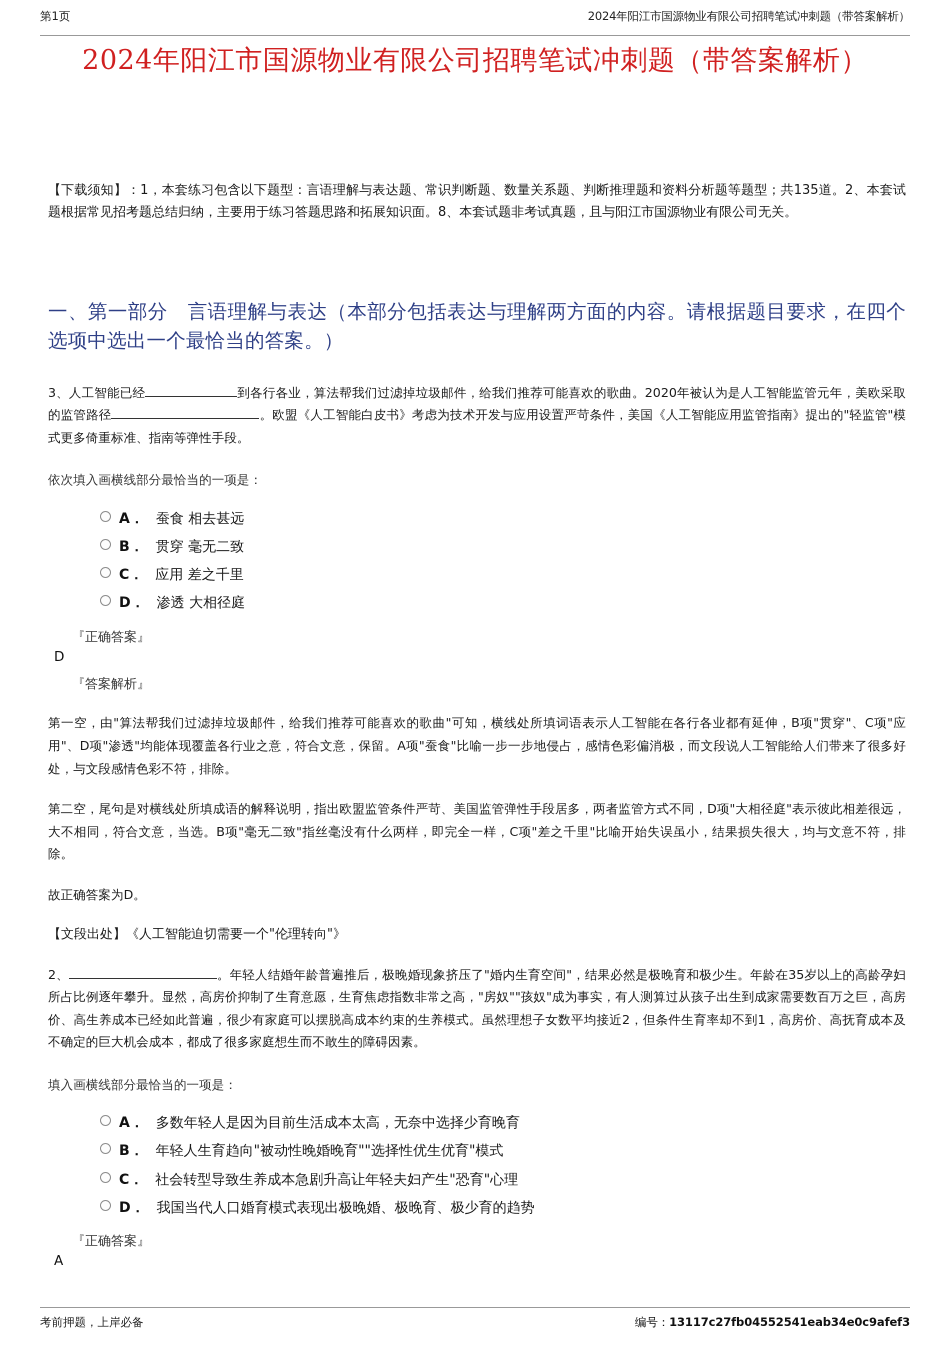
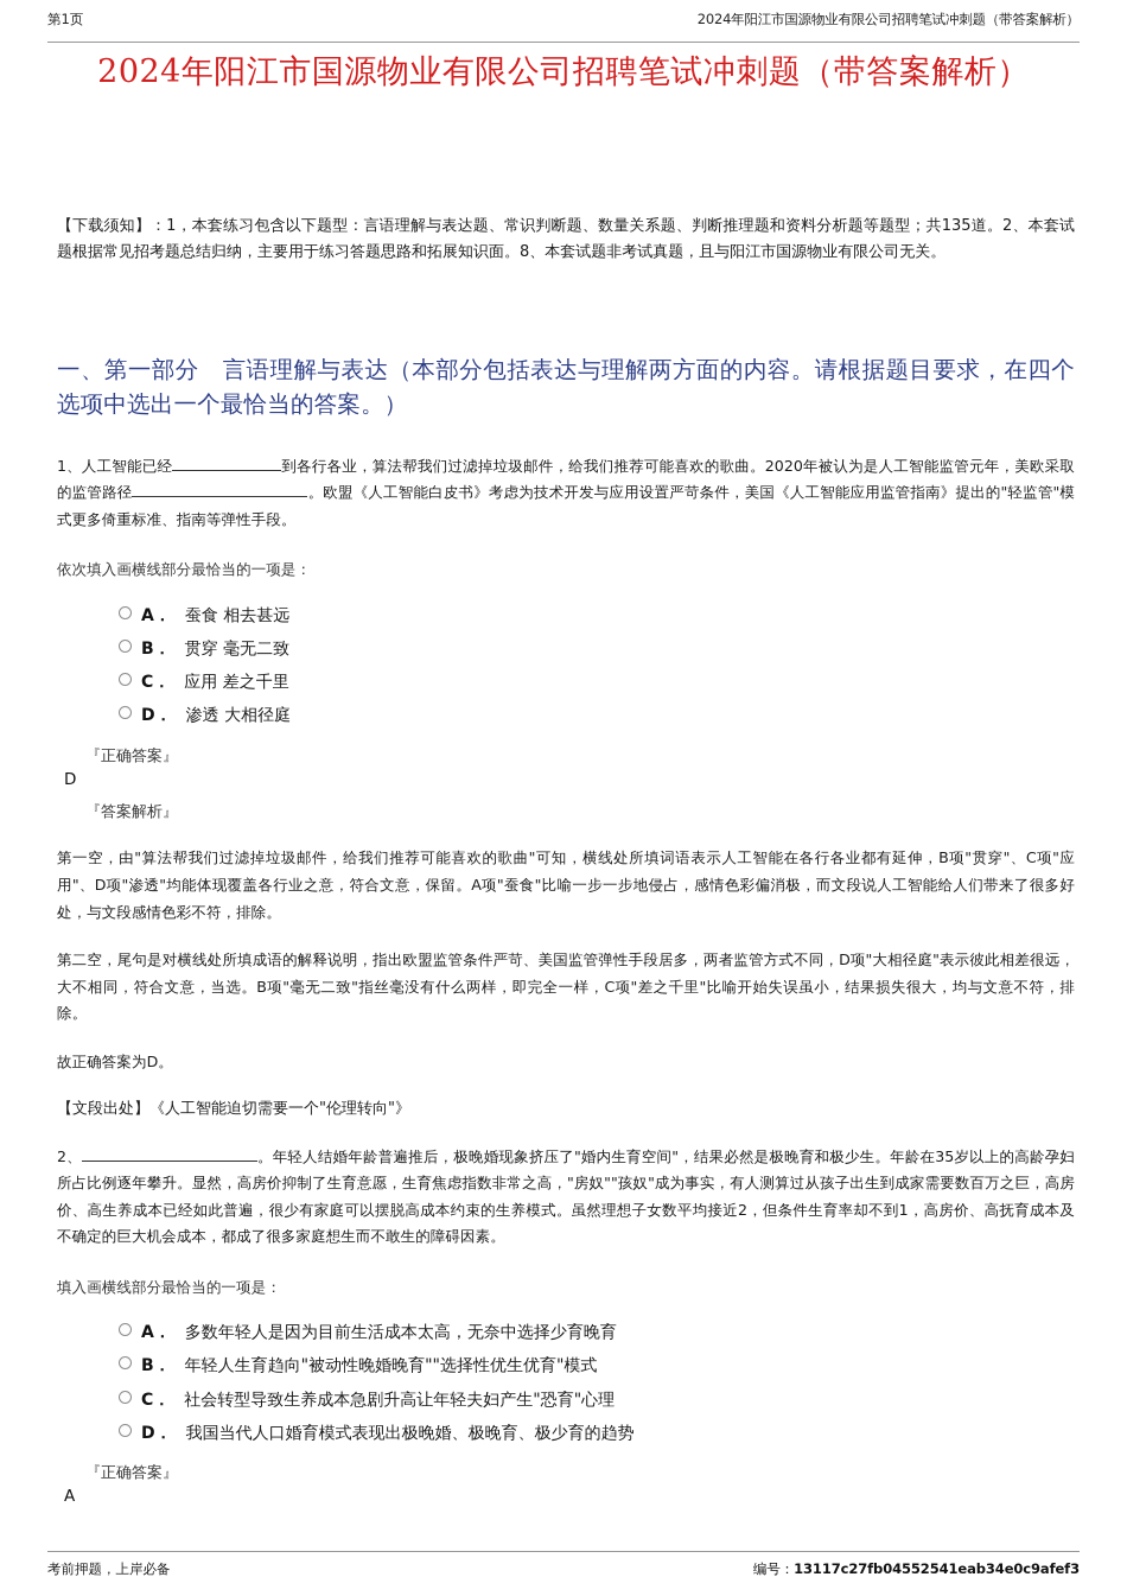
  第1页
  2024年阳江市国源物业有限公司招聘笔试冲刺题（带答案解析）
  2024年阳江市国源物业有限公司招聘笔试冲刺题（带答案解析）
  【下载须知】：1，本套练习包含以下题型：言语理解与表达题、常识判断题、数量关系题、判断推理题和资料分析题等题型；共135道。2、本套试题根据常见招考题总结归纳，主要用于练习答题思路和拓展知识面。8、本套试题非考试真题，且与阳江市国源物业有限公司无关。
  一、第一部分 言语理解与表达（本部分包括表达与理解两方面的内容。请根据题目要求，在四个选项中选出一个最恰当的答案。）
- 3、人工智能已经 到各行各业，算法帮我们过滤掉垃圾邮件，给我们推荐可能喜欢的歌曲。2020年被认为是人工智能监管元年，美欧采取的监管路径 。欧盟《人工智能白皮书》考虑为技术开发与应用设置严苛条件，美国《人工智能应用监管指南》提出的"轻监管"模式更多倚重标准、指南等弹性手段。
+ 1、人工智能已经 到各行各业，算法帮我们过滤掉垃圾邮件，给我们推荐可能喜欢的歌曲。2020年被认为是人工智能监管元年，美欧采取的监管路径 。欧盟《人工智能白皮书》考虑为技术开发与应用设置严苛条件，美国《人工智能应用监管指南》提出的"轻监管"模式更多倚重标准、指南等弹性手段。
  依次填入画横线部分最恰当的一项是：
  A．
  蚕食 相去甚远
  B．
  贯穿 毫无二致
  C．
  应用 差之千里
  D．
  渗透 大相径庭
  『正确答案』
  D
  『答案解析』
  第一空，由"算法帮我们过滤掉垃圾邮件，给我们推荐可能喜欢的歌曲"可知，横线处所填词语表示人工智能在各行各业都有延伸，B项"贯穿"、C项"应用"、D项"渗透"均能体现覆盖各行业之意，符合文意，保留。A项"蚕食"比喻一步一步地侵占，感情色彩偏消极，而文段说人工智能给人们带来了很多好处，与文段感情色彩不符，排除。
  第二空，尾句是对横线处所填成语的解释说明，指出欧盟监管条件严苛、美国监管弹性手段居多，两者监管方式不同，D项"大相径庭"表示彼此相差很远，大不相同，符合文意，当选。B项"毫无二致"指丝毫没有什么两样，即完全一样，C项"差之千里"比喻开始失误虽小，结果损失很大，均与文意不符，排除。
  故正确答案为D。
  【文段出处】《人工智能迫切需要一个"伦理转向"》
  2、 。年轻人结婚年龄普遍推后，极晚婚现象挤压了"婚内生育空间"，结果必然是极晚育和极少生。年龄在35岁以上的高龄孕妇所占比例逐年攀升。显然，高房价抑制了生育意愿，生育焦虑指数非常之高，"房奴""孩奴"成为事实，有人测算过从孩子出生到成家需要数百万之巨，高房价、高生养成本已经如此普遍，很少有家庭可以摆脱高成本约束的生养模式。虽然理想子女数平均接近2，但条件生育率却不到1，高房价、高抚育成本及不确定的巨大机会成本，都成了很多家庭想生而不敢生的障碍因素。
  填入画横线部分最恰当的一项是：
  A．
  多数年轻人是因为目前生活成本太高，无奈中选择少育晚育
  B．
  年轻人生育趋向"被动性晚婚晚育""选择性优生优育"模式
  C．
  社会转型导致生养成本急剧升高让年轻夫妇产生"恐育"心理
  D．
  我国当代人口婚育模式表现出极晚婚、极晚育、极少育的趋势
  『正确答案』
  A
  考前押题，上岸必备
  编号：13117c27fb04552541eab34e0c9afef3
